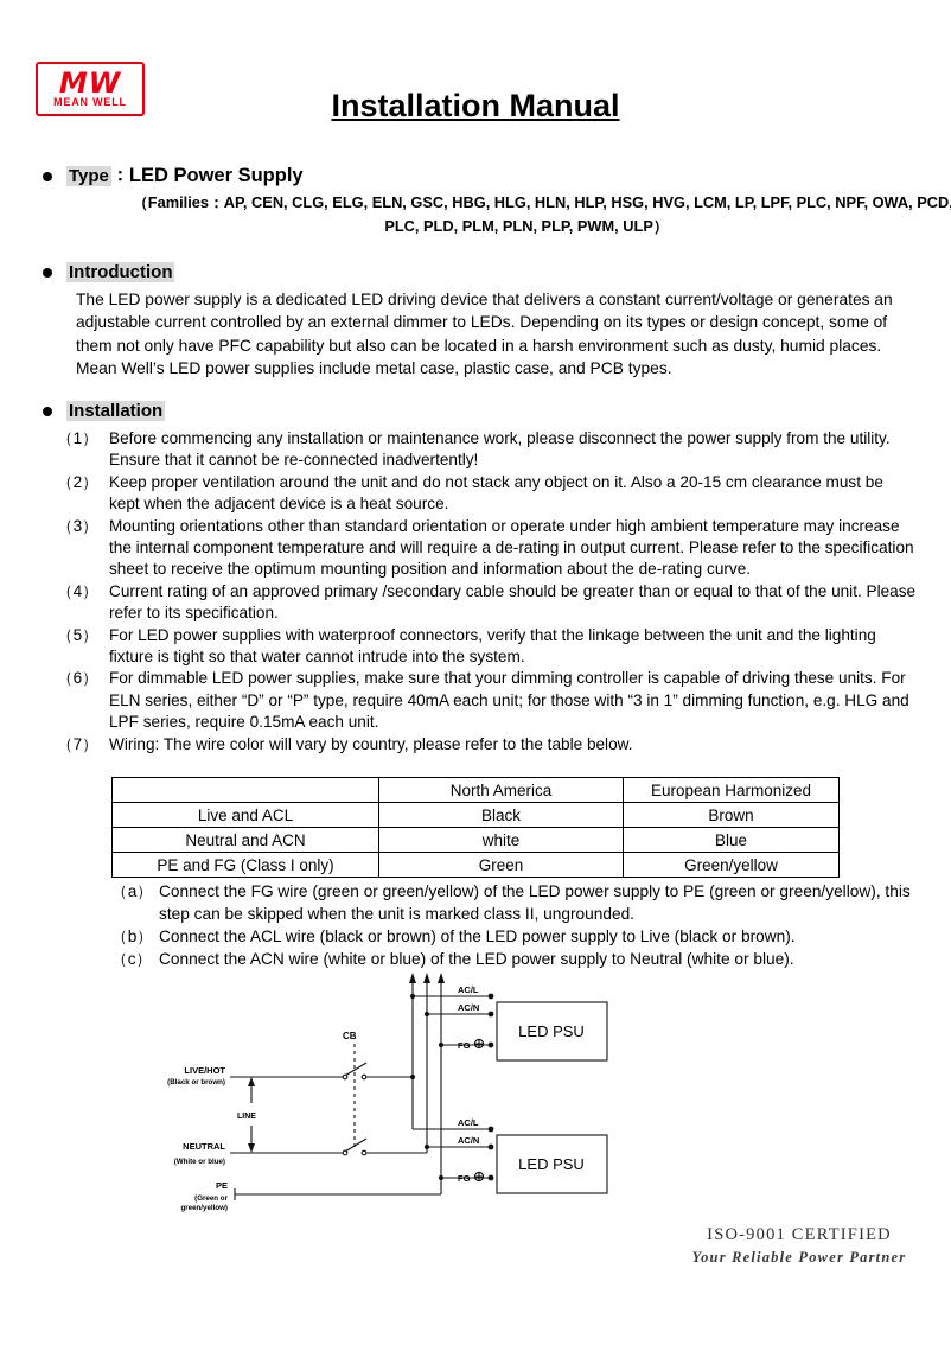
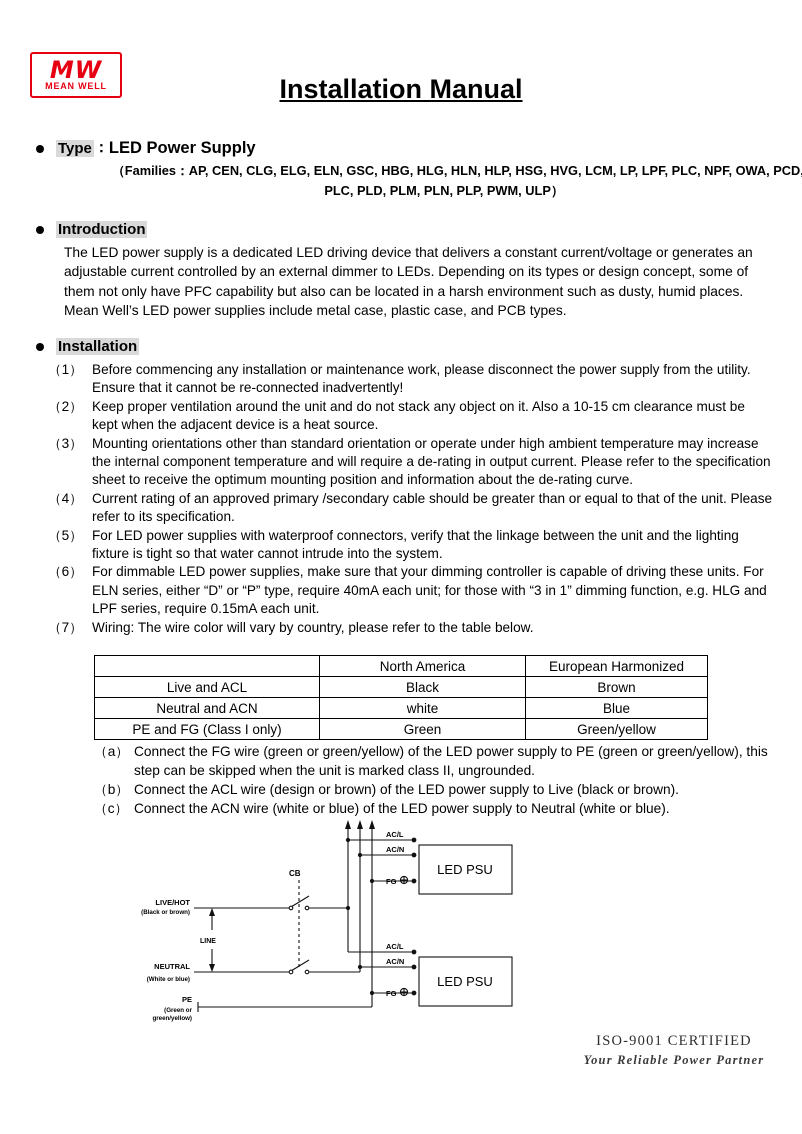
  MW
  MEAN WELL
  Installation Manual
  Type
  ：
  LED Power Supply
  （Families：AP, CEN, CLG, ELG, ELN, GSC, HBG, HLG, HLN, HLP, HSG, HVG, LCM, LP, LPF, PLC, NPF, OWA, PCD
  PLC, PLD, PLM, PLN, PLP, PWM, ULP）
  Introduction
  The LED power supply is a dedicated LED driving device that delivers a constant current/voltage or generates an adjustable current controlled by an external dimmer to LEDs. Depending on its types or design concept, some of them not only have PFC capability but also can be located in a harsh environment such as dusty, humid places. Mean Well’s LED power supplies include metal case, plastic case, and PCB types.
  Installation
  （1）
  Before commencing any installation or maintenance work, please disconnect the power supply from the utility. Ensure that it cannot be re-connected inadvertently!
  （2）
- Keep proper ventilation around the unit and do not stack any object on it. Also a 20-15 cm clearance must be kept when the adjacent device is a heat source.
+ Keep proper ventilation around the unit and do not stack any object on it. Also a 10-15 cm clearance must be kept when the adjacent device is a heat source.
  （3）
  Mounting orientations other than standard orientation or operate under high ambient temperature may increase the internal component temperature and will require a de-rating in output current. Please refer to the specification sheet to receive the optimum mounting position and information about the de-rating curve.
  （4）
  Current rating of an approved primary /secondary cable should be greater than or equal to that of the unit. Please refer to its specification.
  （5）
  For LED power supplies with waterproof connectors, verify that the linkage between the unit and the lighting fixture is tight so that water cannot intrude into the system.
  （6）
  For dimmable LED power supplies, make sure that your dimming controller is capable of driving these units. For ELN series, either “D” or “P” type, require 40mA each unit; for those with “3 in 1” dimming function, e.g. HLG and LPF series, require 0.15mA each unit.
  （7）
  Wiring: The wire color will vary by country, please refer to the table below.
  	North America	European Harmonized
  Live and ACL	Black	Brown
  Neutral and ACN	white	Blue
  PE and FG (Class I only)	Green	Green/yellow
  （a）
  Connect the FG wire (green or green/yellow) of the LED power supply to PE (green or green/yellow), this step can be skipped when the unit is marked class II, ungrounded.
  （b）
- Connect the ACL wire (black or brown) of the LED power supply to Live (black or brown).
+ Connect the ACL wire (design or brown) of the LED power supply to Live (black or brown).
  （c）
  Connect the ACN wire (white or blue) of the LED power supply to Neutral (white or blue).
  CB
  LIVE/HOT
  NEUTRAL
  PE
  AC/L
  AC/N
  FG
  AC/L
  AC/N
  FG
  LED PSU
  LED PSU
  ISO-9001 CERTIFIED
  Your Reliable Power Partner
